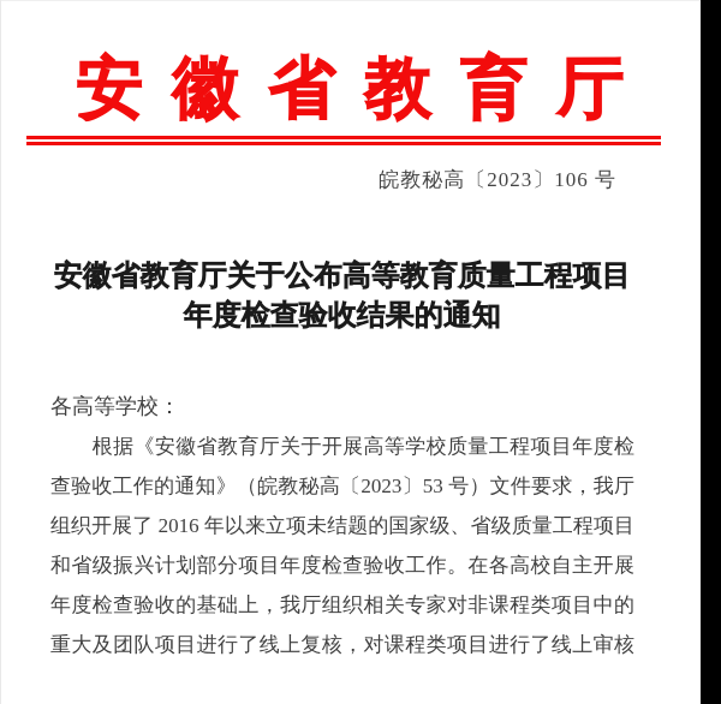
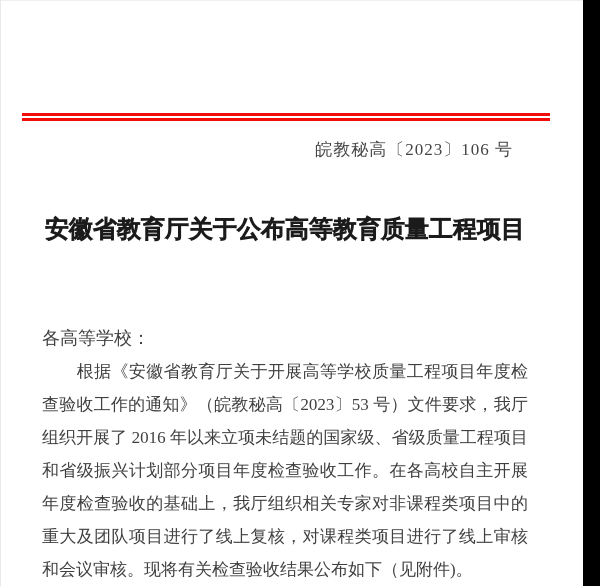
- 安徽省教育厅
  皖教秘高〔2023〕106 号
  安徽省教育厅关于公布高等教育质量工程项目
- 年度检查验收结果的通知
  各高等学校：
  根据《安徽省教育厅关于开展高等学校质量工程项目年度检
  查验收工作的通知》（皖教秘高〔2023〕53 号）文件要求，我厅
  组织开展了 2016 年以来立项未结题的国家级、省级质量工程项目
  和省级振兴计划部分项目年度检查验收工作。在各高校自主开展
  年度检查验收的基础上，我厅组织相关专家对非课程类项目中的
  重大及团队项目进行了线上复核，对课程类项目进行了线上审核
+ 和会议审核。现将有关检查验收结果公布如下（见附件)。
